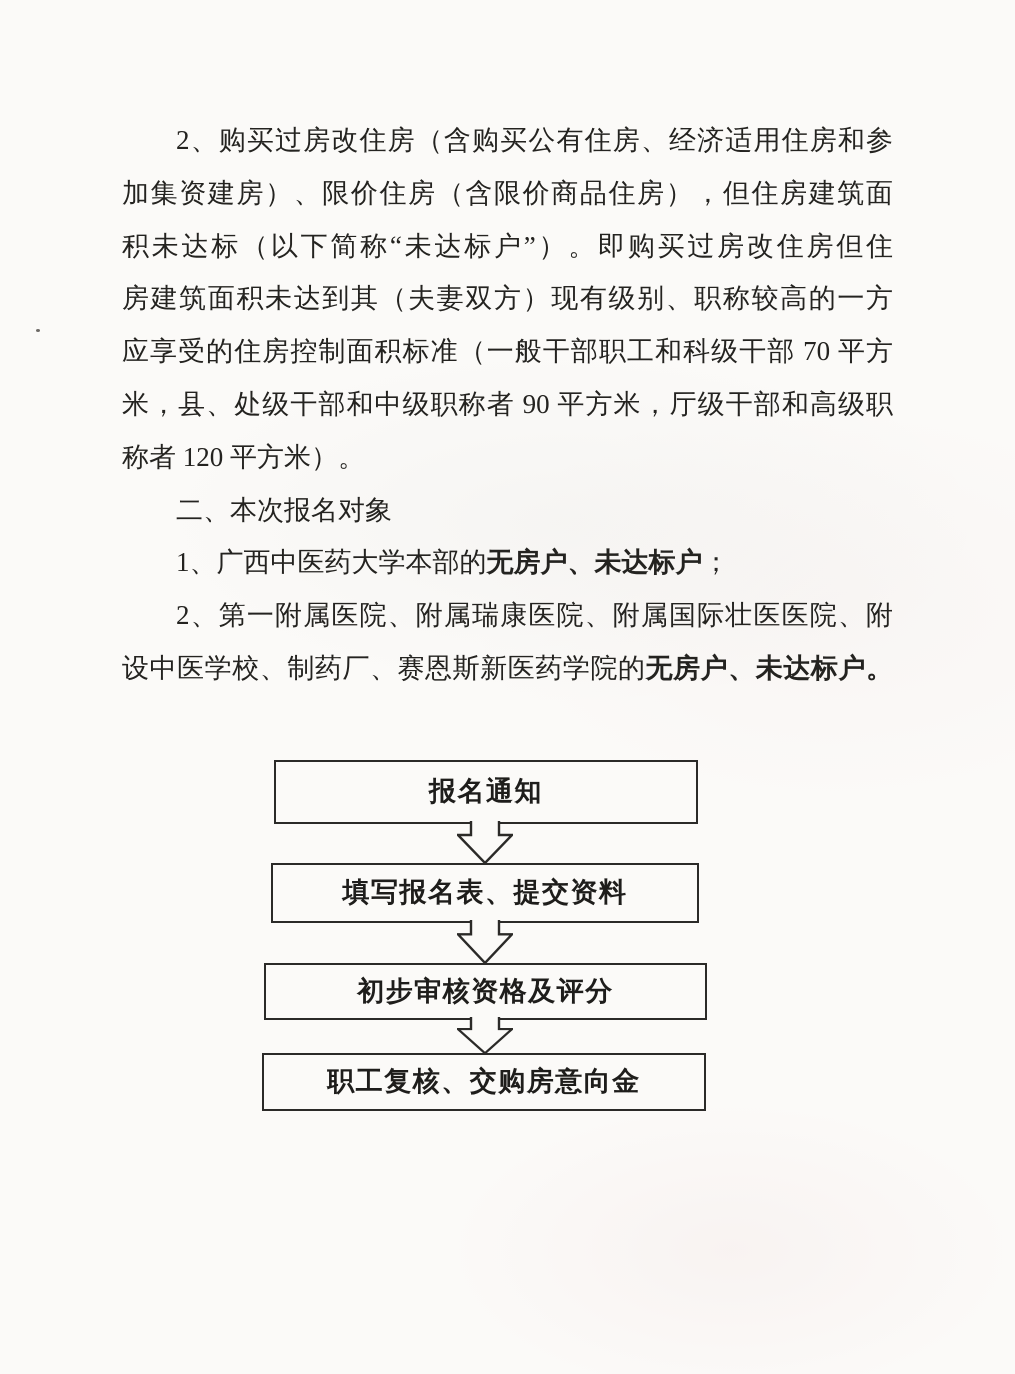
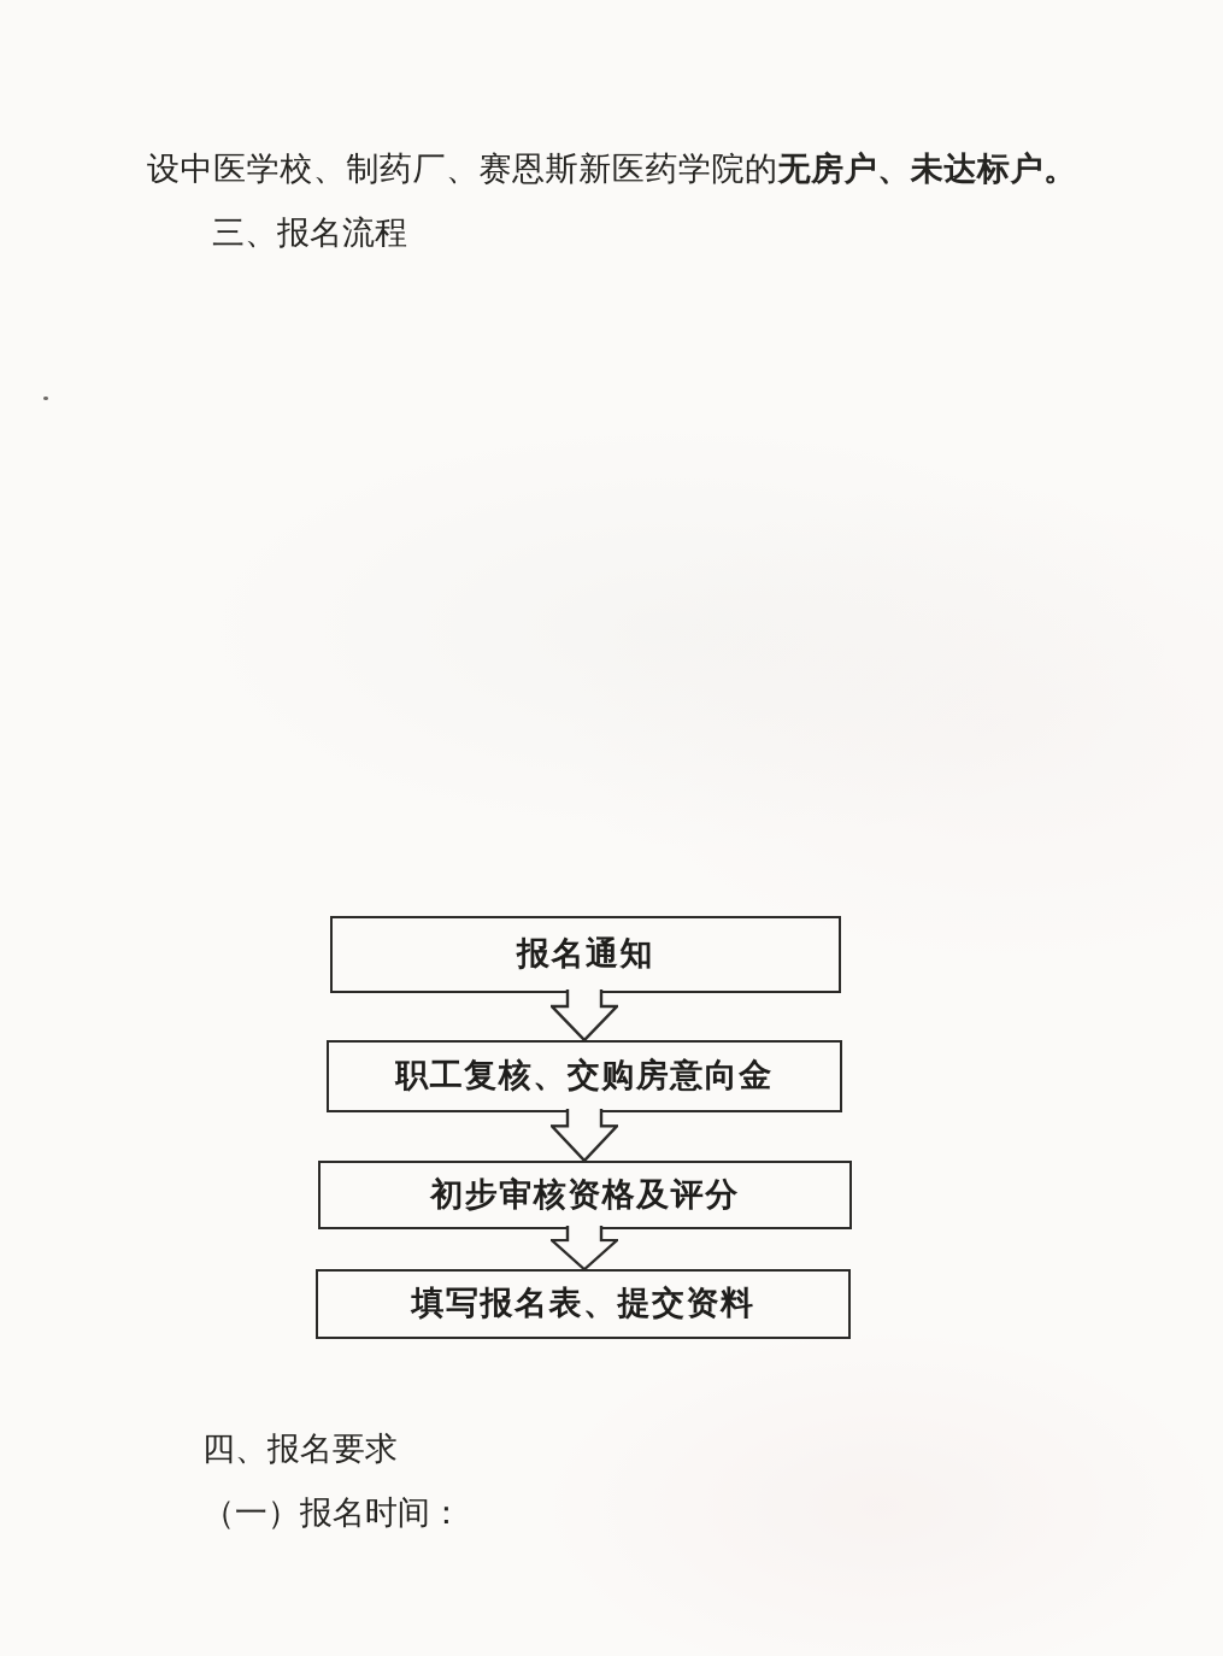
- 2、购买过房改住房（含购买公有住房、经济适用住房和参
- 加集资建房）、限价住房（含限价商品住房），但住房建筑面
- 积未达标（以下简称“未达标户”）。即购买过房改住房但住
- 房建筑面积未达到其（夫妻双方）现有级别、职称较高的一方
- 应享受的住房控制面积标准（一般干部职工和科级干部 70 平方
- 米，县、处级干部和中级职称者 90 平方米，厅级干部和高级职
- 称者 120 平方米）。
- 二、本次报名对象
- 1、广西中医药大学本部的无房户、未达标户；
- 2、第一附属医院、附属瑞康医院、附属国际壮医医院、附
  设中医学校、制药厂、赛恩斯新医药学院的无房户、未达标户。
+ 三、报名流程
  报名通知
- 填写报名表、提交资料
+ 职工复核、交购房意向金
  初步审核资格及评分
- 职工复核、交购房意向金
+ 填写报名表、提交资料
+ 四、报名要求
+ （一）报名时间：
